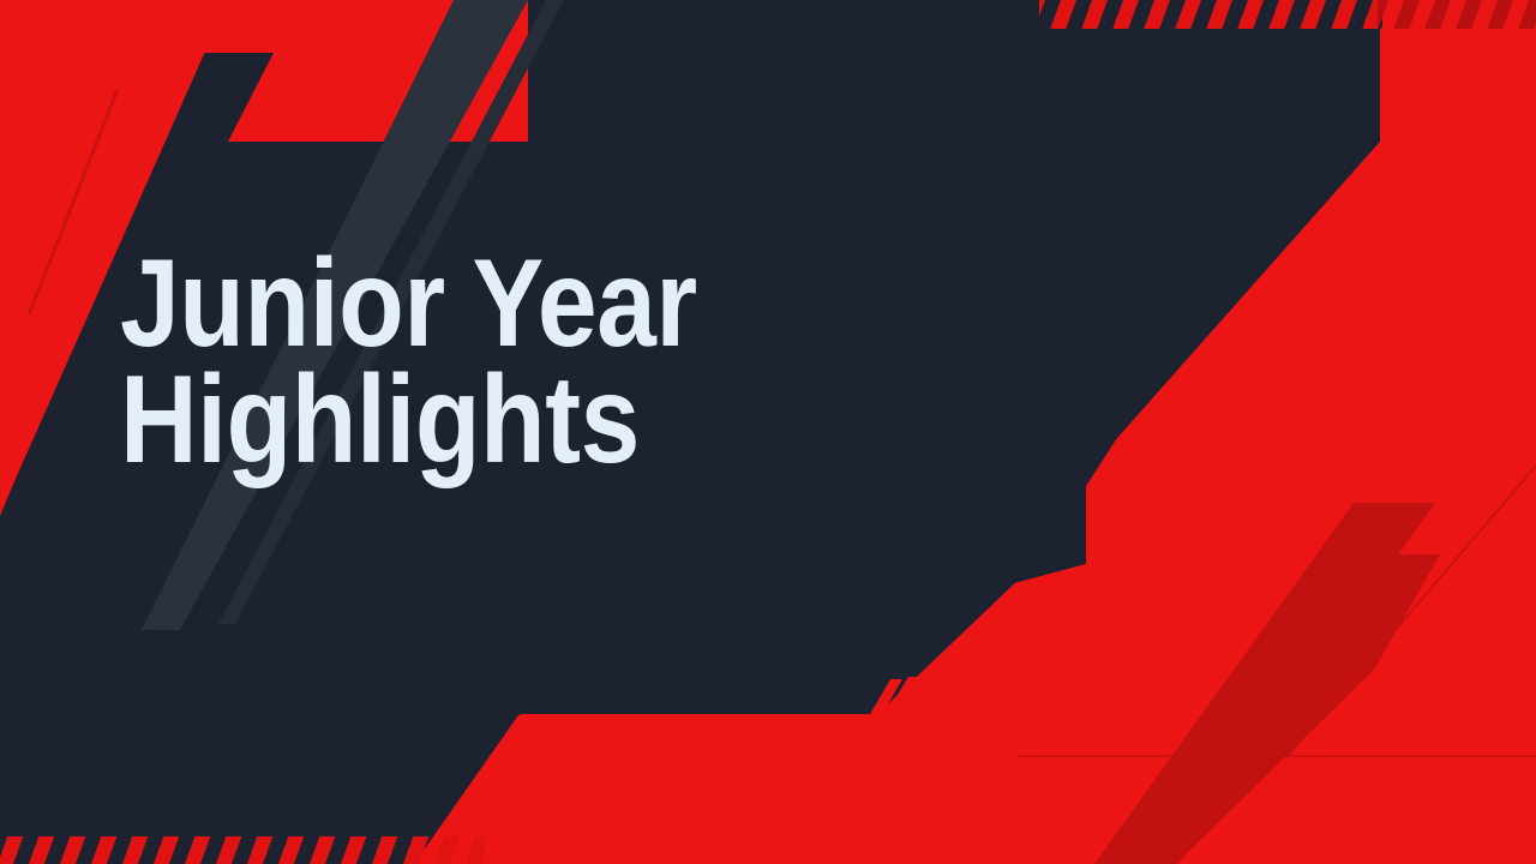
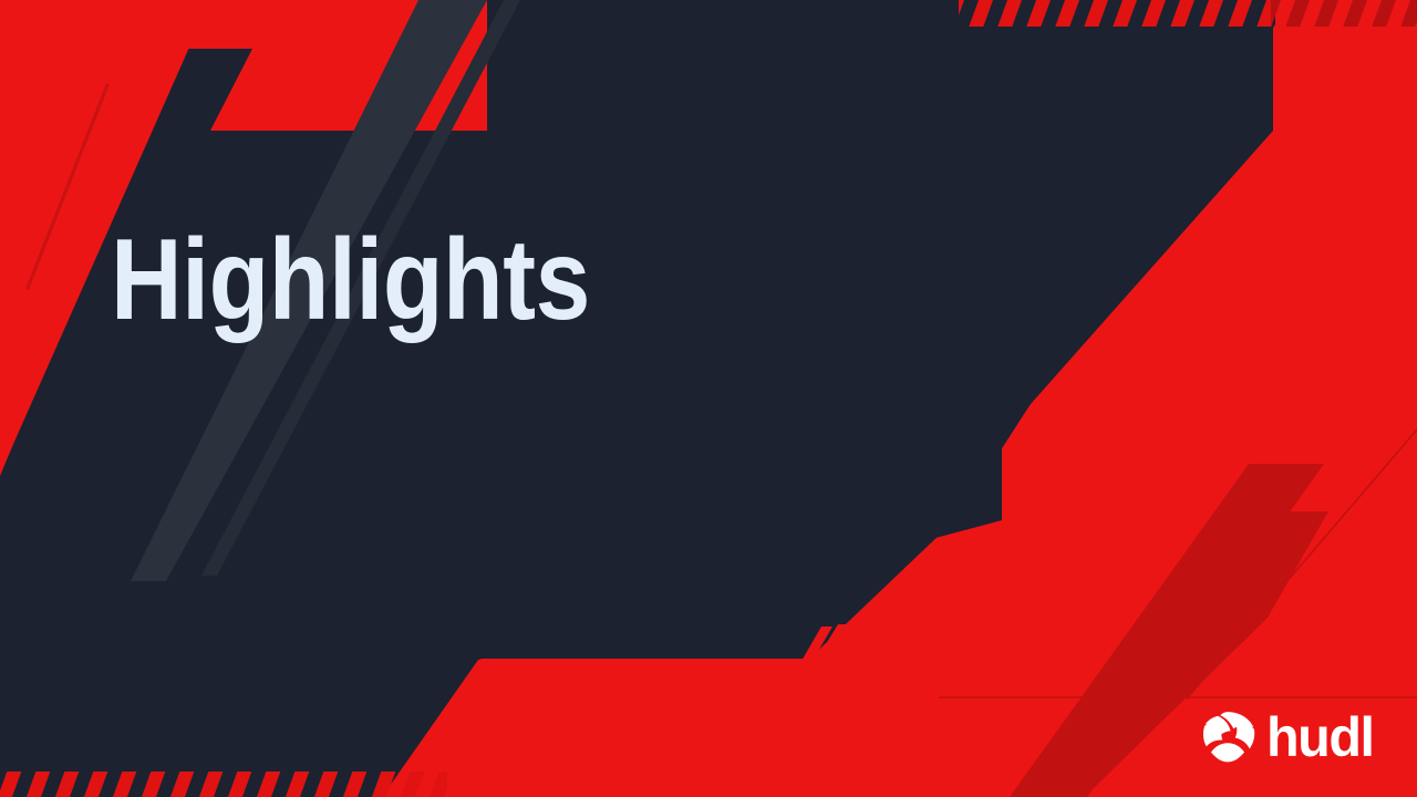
- Junior Year
  Highlights
+ hudl
